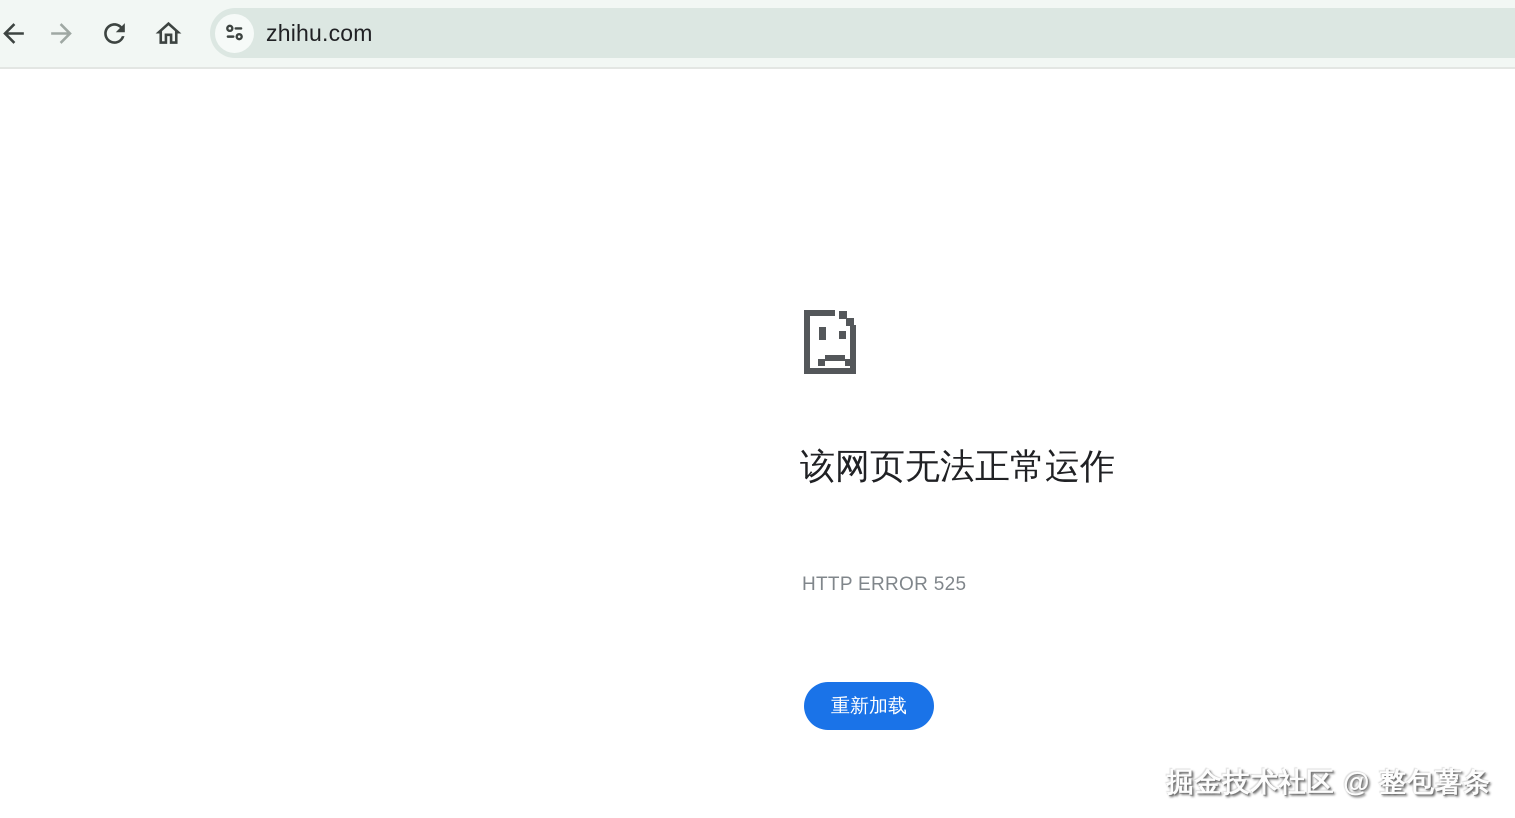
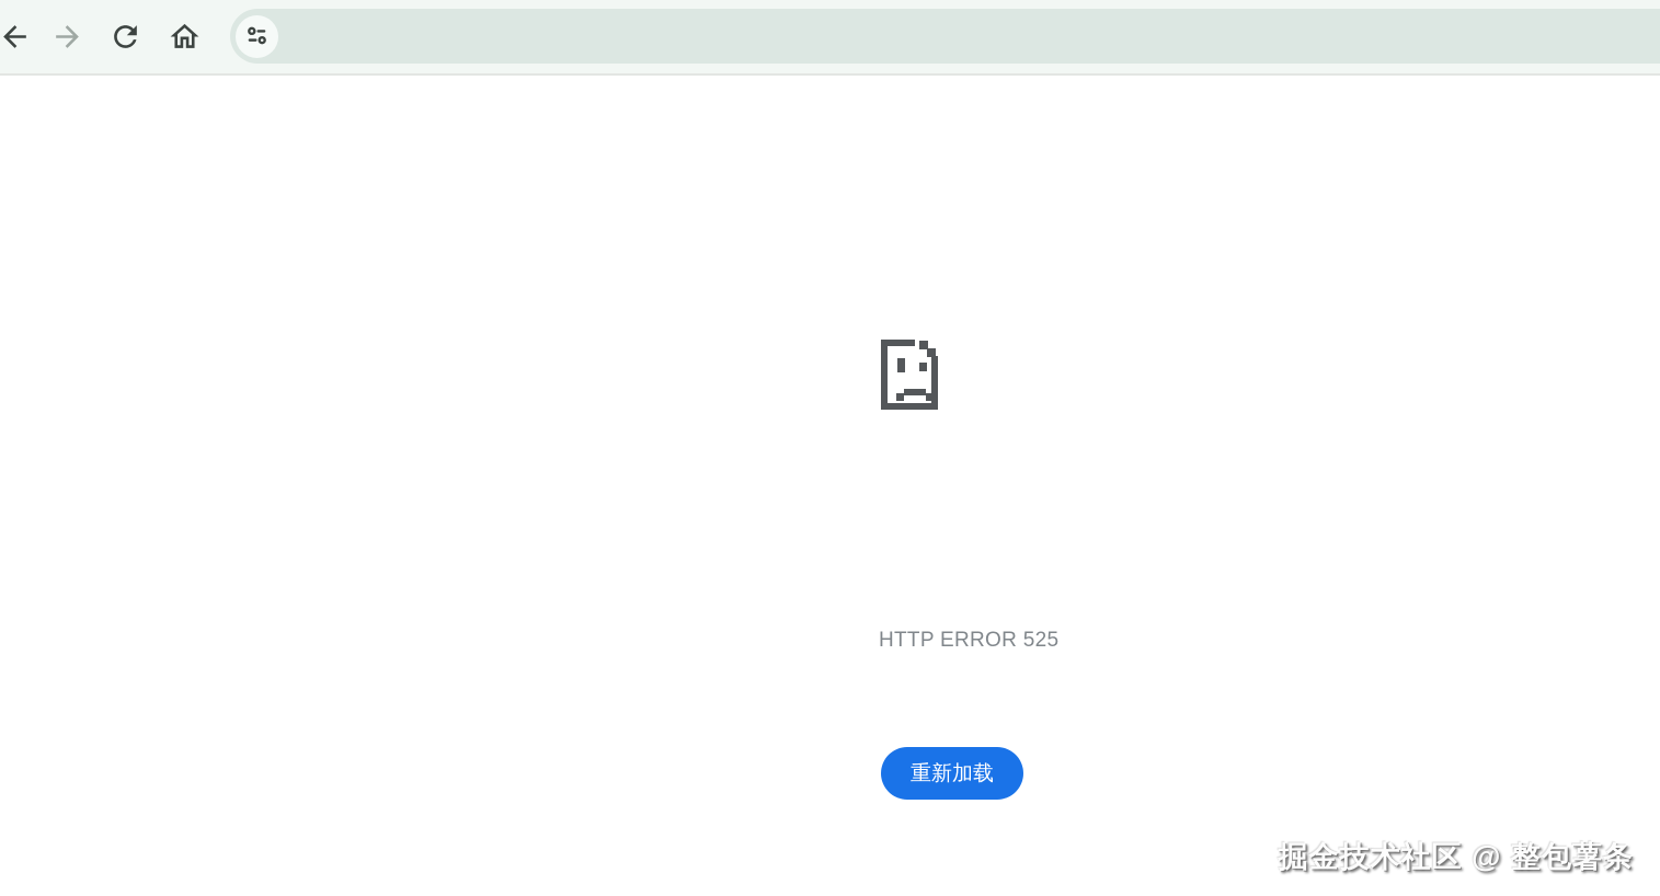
- zhihu.com
- 该网页无法正常运作
  HTTP ERROR 525
  重新加载
  掘金技术社区 @ 整包薯条
